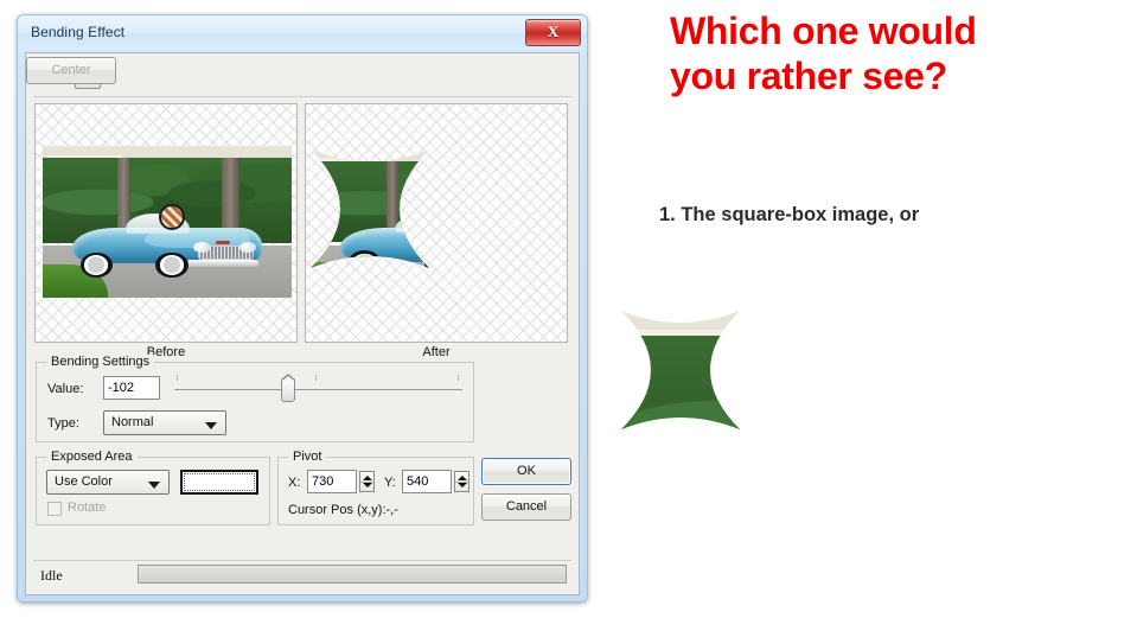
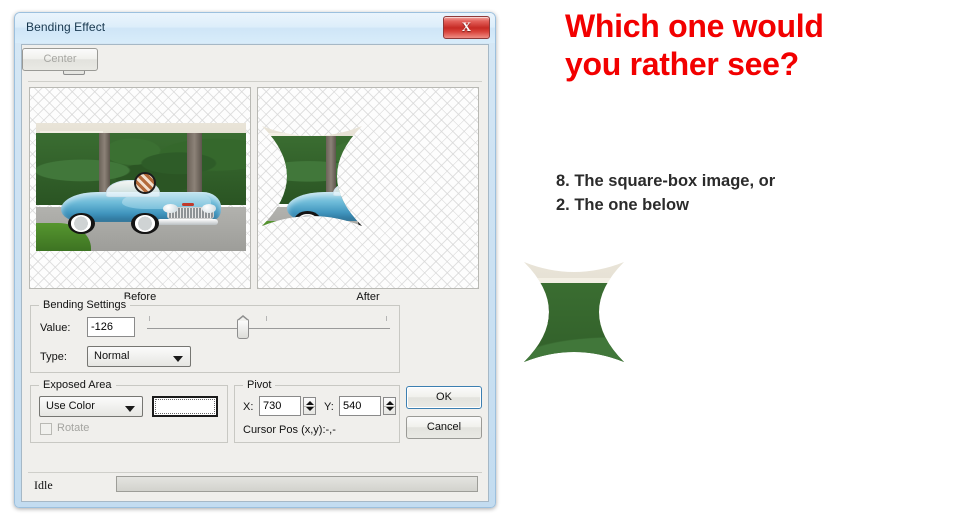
  Bending Effect
  X
  Before
  After
  Bending Settings
  Value:
- -102
+ -126
  Type:
  Normal
  Center
  Exposed Area
  Use Color
  Rotate
  Pivot
  X:
  730
  Y:
  540
  Cursor Pos (x,y):-,-
  OK
  Cancel
  Idle
  Which one would
  you rather see?
- 1. The square-box image, or
+ 8. The square-box image, or
+ 2. The one below
